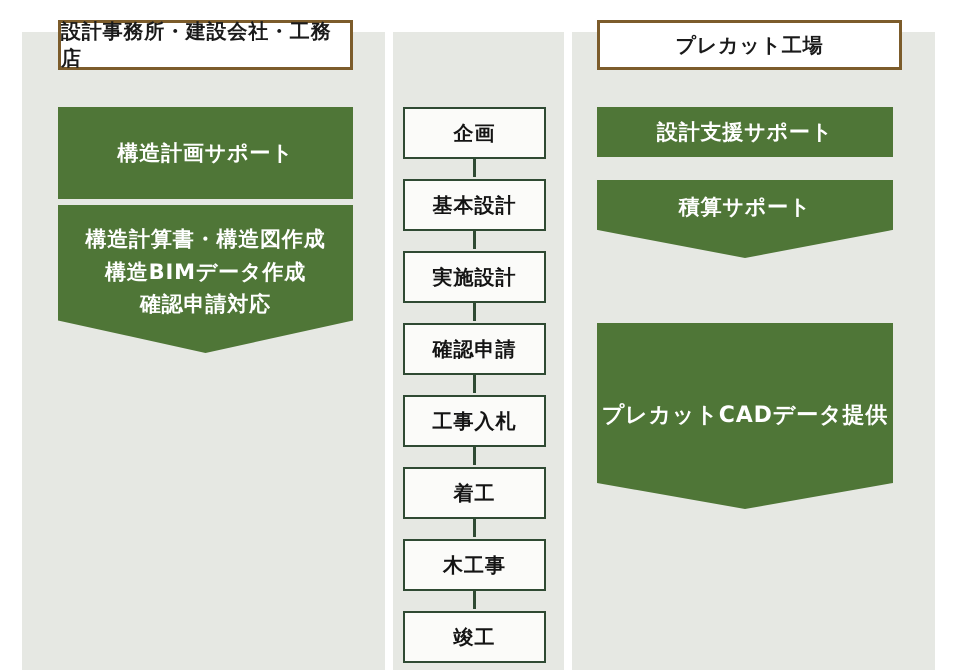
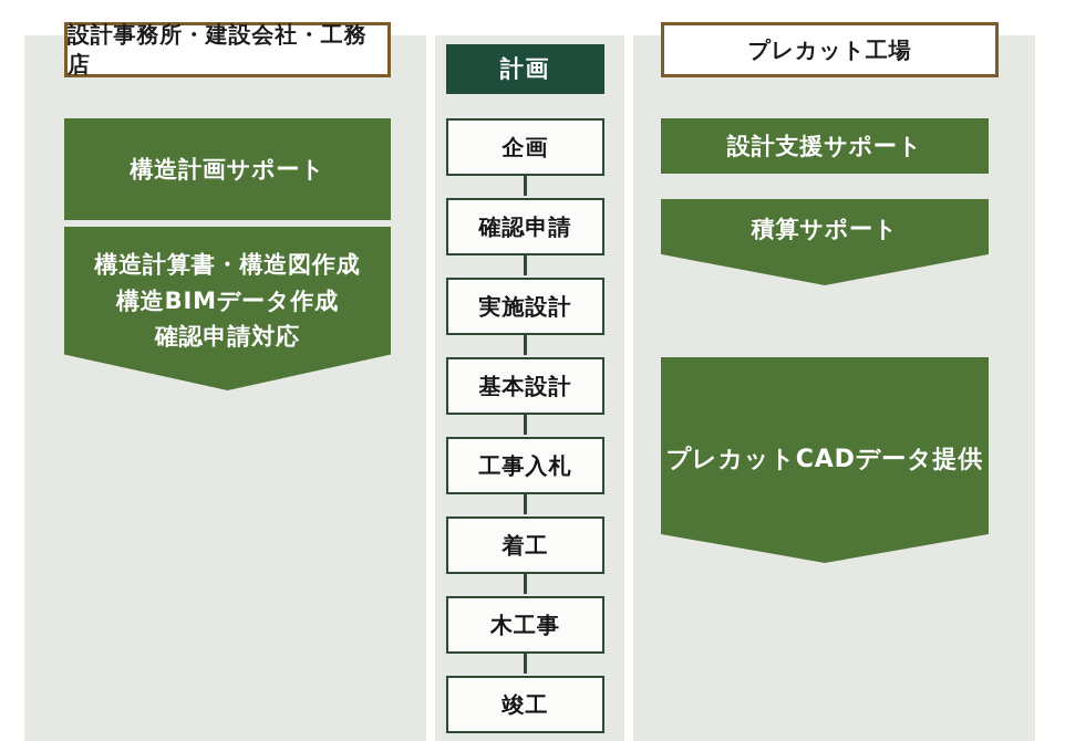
  設計事務所・建設会社・工務店
  構造計画サポート
  構造計算書・構造図作成
  構造BIMデータ作成
  確認申請対応
+ 計画
  企画
- 基本設計
+ 確認申請
  実施設計
- 確認申請
+ 基本設計
  工事入札
  着工
  木工事
  竣工
  プレカット工場
  設計支援サポート
  積算サポート
  プレカットCADデータ提供
